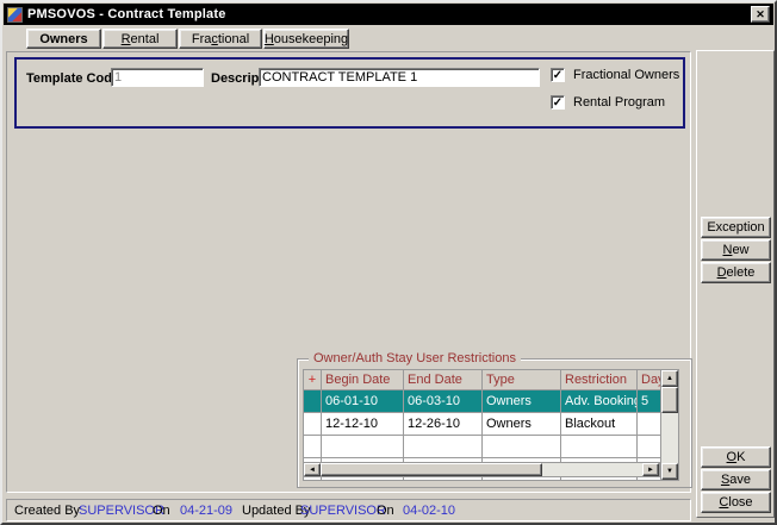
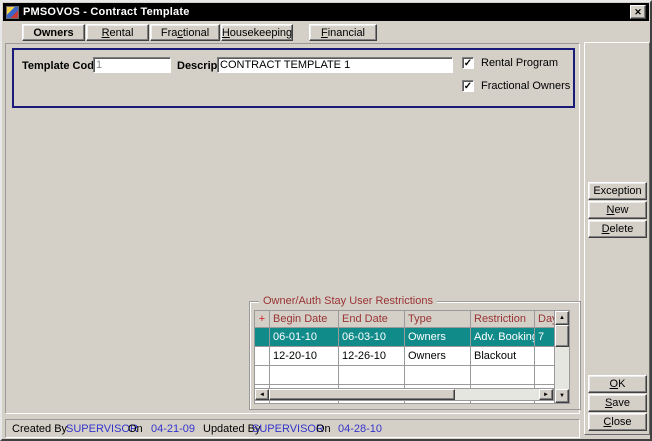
  PMSOVOS - Contract Template
  ✕
  Owners
  R
  ental
  Fra
  c
  tional
  H
  ousekeeping
+ F
+ inancial
  Template Cod
  1
  CONTRACT TEMPLATE 1
  ✓
- Fractional Owners
+ Rental Program
  ✓
- Rental Program
+ Fractional Owners
  Owner/Auth Stay User Restrictions
  +	Begin Date	End Date	Type	Restriction	Da
- 	06-01-10	06-03-10	Owners	Adv. Bookin	5
+ 	06-01-10	06-03-10	Owners	Adv. Bookin	7
- 	12-12-10	12-26-10	Owners	Blackout
+ 	12-20-10	12-26-10	Owners	Blackout
  Exception
  N
  ew
  D
  elete
  O
  K
  S
  ave
  C
  lose
  Created By
  SUPERVISOR
  On
  04-21-09
  Updated By
  SUPERVISOR
  On
- 04-02-10
+ 04-28-10
